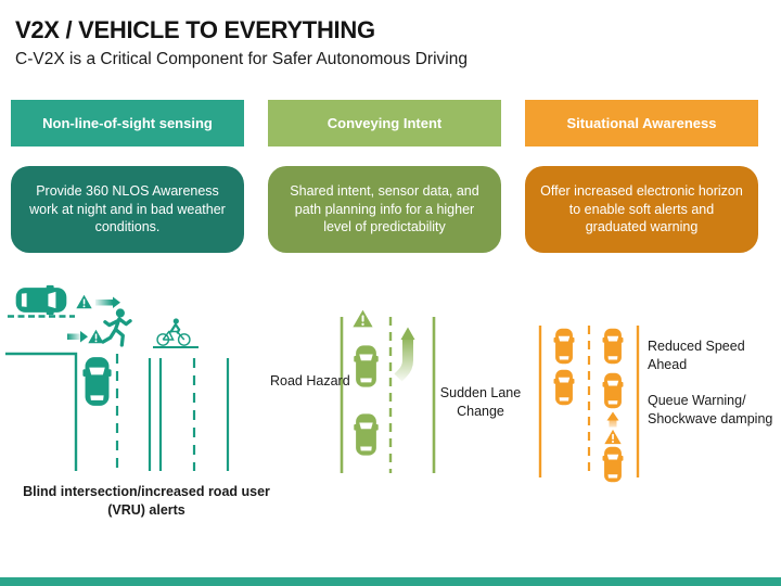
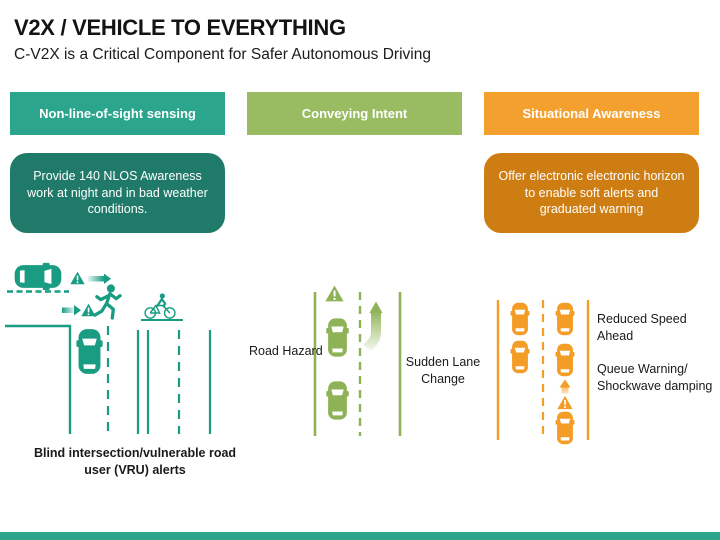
  V2X / VEHICLE TO EVERYTHING
  C-V2X is a Critical Component for Safer Autonomous Driving
  Non-line-of-sight sensing
  Conveying Intent
  Situational Awareness
- Provide 360 NLOS Awareness work at night and in bad weather conditions.
+ Provide 140 NLOS Awareness work at night and in bad weather conditions.
- Shared intent, sensor data, and path planning info for a higher level of predictability
- Offer increased electronic horizon to enable soft alerts and graduated warning
+ Offer electronic electronic horizon to enable soft alerts and graduated warning
- Blind intersection/increased road user (VRU) alerts
+ Blind intersection/vulnerable road user (VRU) alerts
  Road Hazard
  Sudden Lane Change
  Reduced Speed Ahead
  Queue Warning/ Shockwave damping
